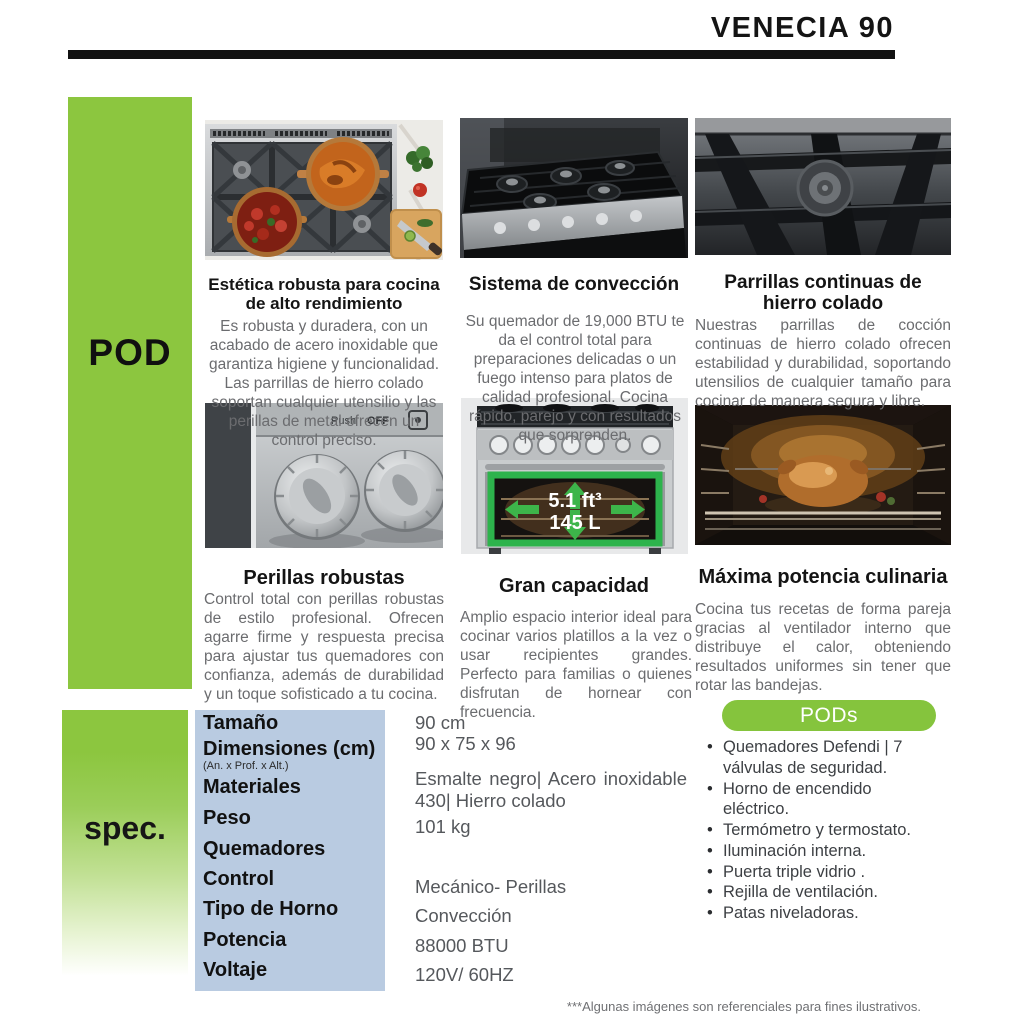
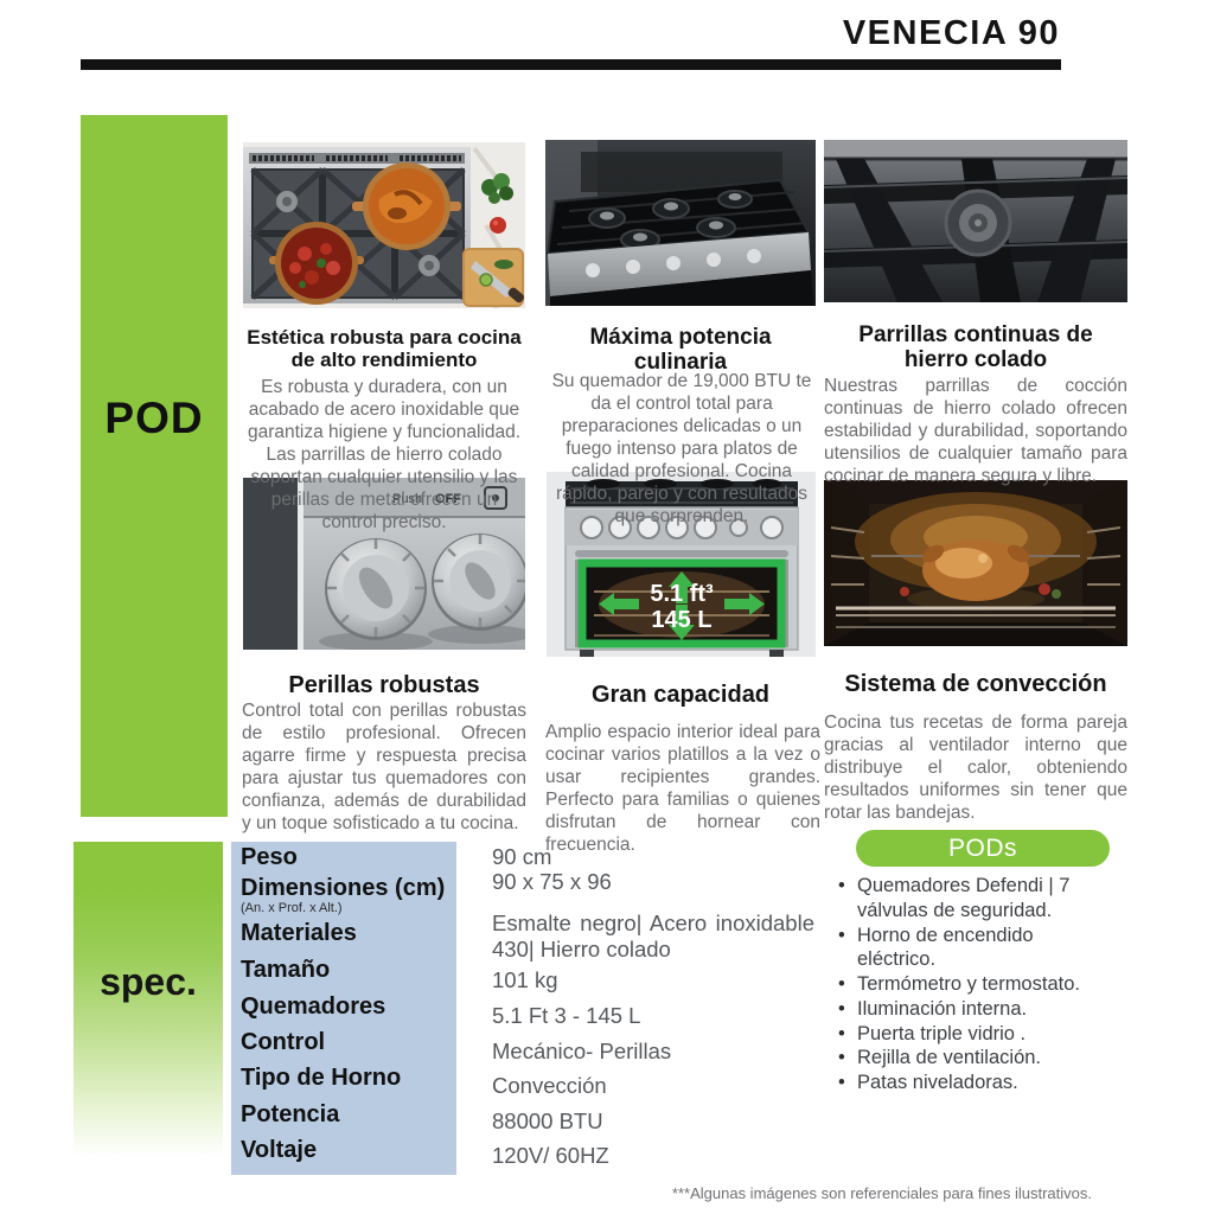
  VENECIA 90
  POD
  Push
  OFF
  5.1 ft³
  145 L
  Estética robusta para cocina de alto rendimiento
- Sistema de convección
+ Máxima potencia culinaria
  Parrillas continuas de hierro colado
  Perillas robustas
  Gran capacidad
- Máxima potencia culinaria
+ Sistema de convección
  Es robusta y duradera, con un acabado de acero inoxidable que garantiza higiene y funcionalidad. Las parrillas de hierro colado soportan cualquier utensilio y las perillas de metal ofrecen un control preciso.
  Su quemador de 19,000 BTU te da el control total para preparaciones delicadas o un fuego intenso para platos de calidad profesional. Cocina rápido, parejo y con resultados que sorprenden.
  Nuestras parrillas de cocción continuas de hierro colado ofrecen estabilidad y durabilidad, soportando utensilios de cualquier tamaño para cocinar de manera segura y libre.
  Control total con perillas robustas de estilo profesional. Ofrecen agarre firme y respuesta precisa para ajustar tus quemadores con confianza, además de durabilidad y un toque sofisticado a tu cocina.
  Amplio espacio interior ideal para cocinar varios platillos a la vez o usar recipientes grandes. Perfecto para familias o quienes disfrutan de hornear con frecuencia.
  Cocina tus recetas de forma pareja gracias al ventilador interno que distribuye el calor, obteniendo resultados uniformes sin tener que rotar las bandejas.
  spec.
- Tamaño
+ Peso
  Dimensiones (cm)
  (An. x Prof. x Alt.)
  Materiales
- Peso
+ Tamaño
  Quemadores
  Control
  Tipo de Horno
  Potencia
  Voltaje
  90 cm
  90 x 75 x 96
  Esmalte negro| Acero inoxidable 430| Hierro colado
  101 kg
+ 5.1 Ft 3 - 145 L
  Mecánico- Perillas
  Convección
  88000 BTU
  120V/ 60HZ
  PODs
  Quemadores Defendi | 7 válvulas de seguridad.
  Horno de encendido eléctrico.
  Termómetro y termostato.
  Iluminación interna.
  Puerta triple vidrio .
  Rejilla de ventilación.
  Patas niveladoras.
  ***Algunas imágenes son referenciales para fines ilustrativos.
